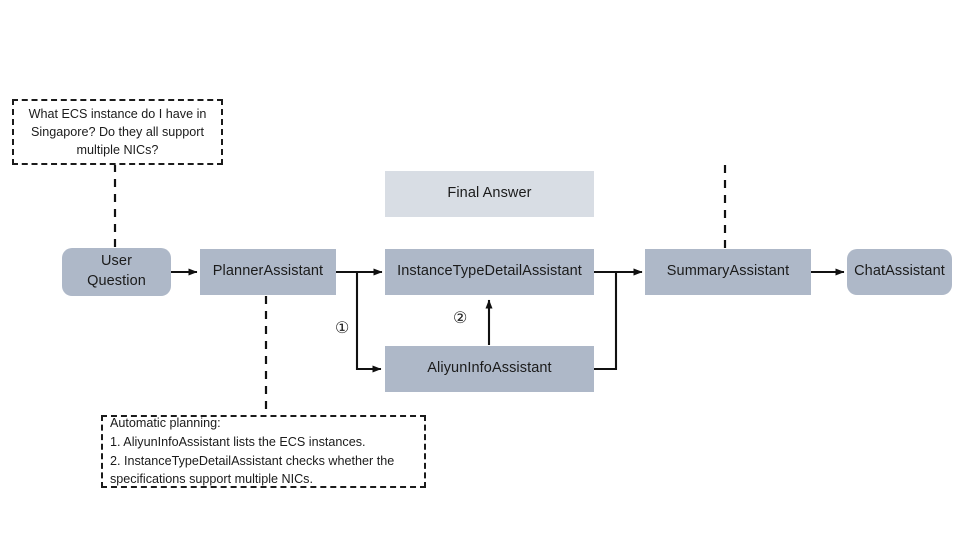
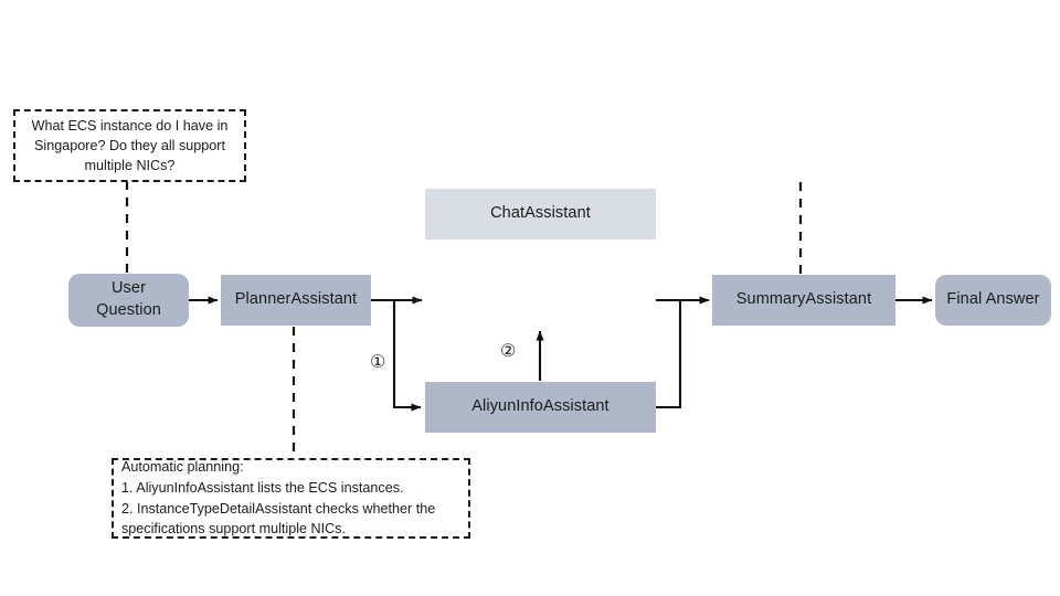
  User
  Question
  PlannerAssistant
- Final Answer
+ ChatAssistant
- InstanceTypeDetailAssistant
  AliyunInfoAssistant
  SummaryAssistant
- ChatAssistant
+ Final Answer
  What ECS instance do I have in Singapore? Do they all support multiple NICs?
  Automatic planning:
  1. AliyunInfoAssistant lists the ECS instances.
  2. InstanceTypeDetailAssistant checks whether the specifications support multiple NICs.
  ①
  ②
